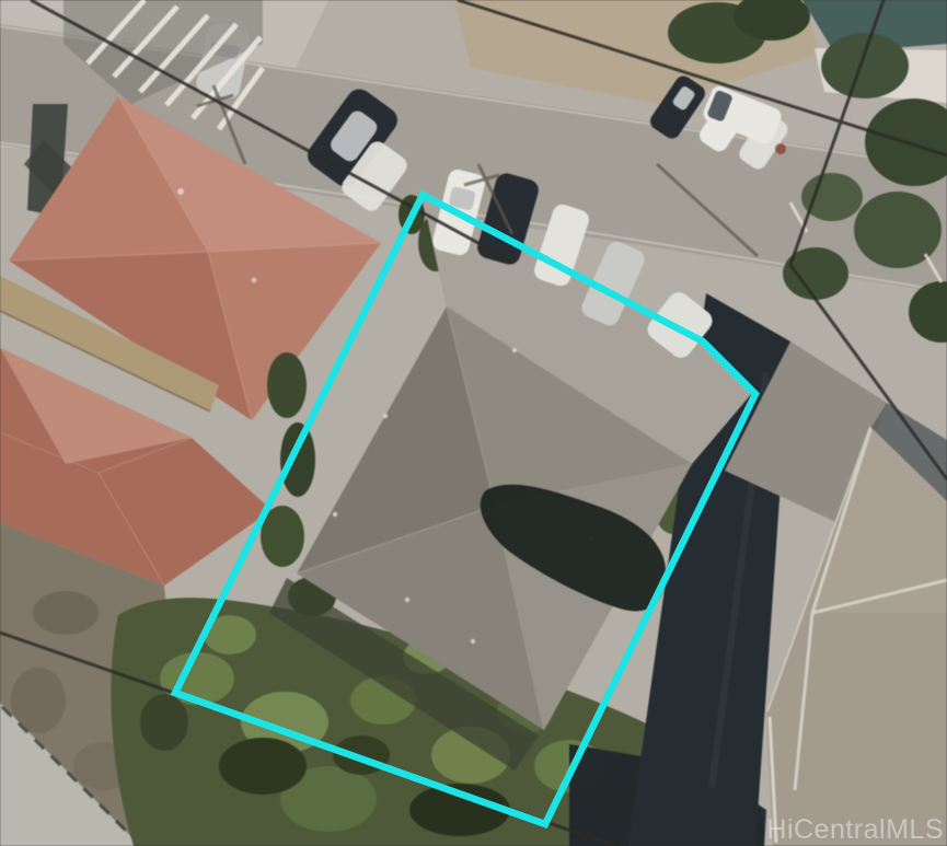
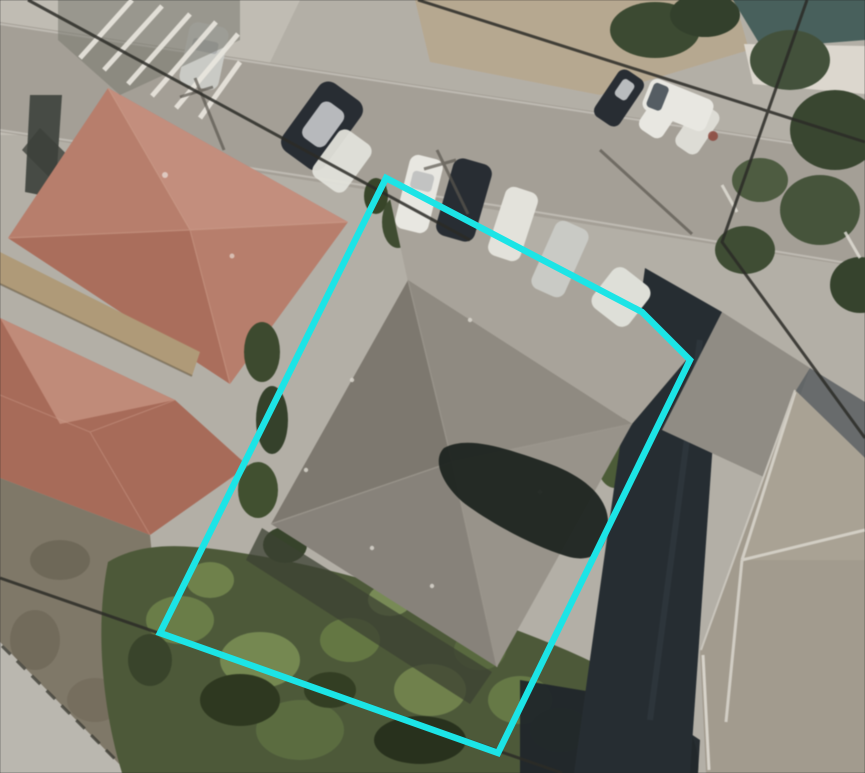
- HiCentralMLS
